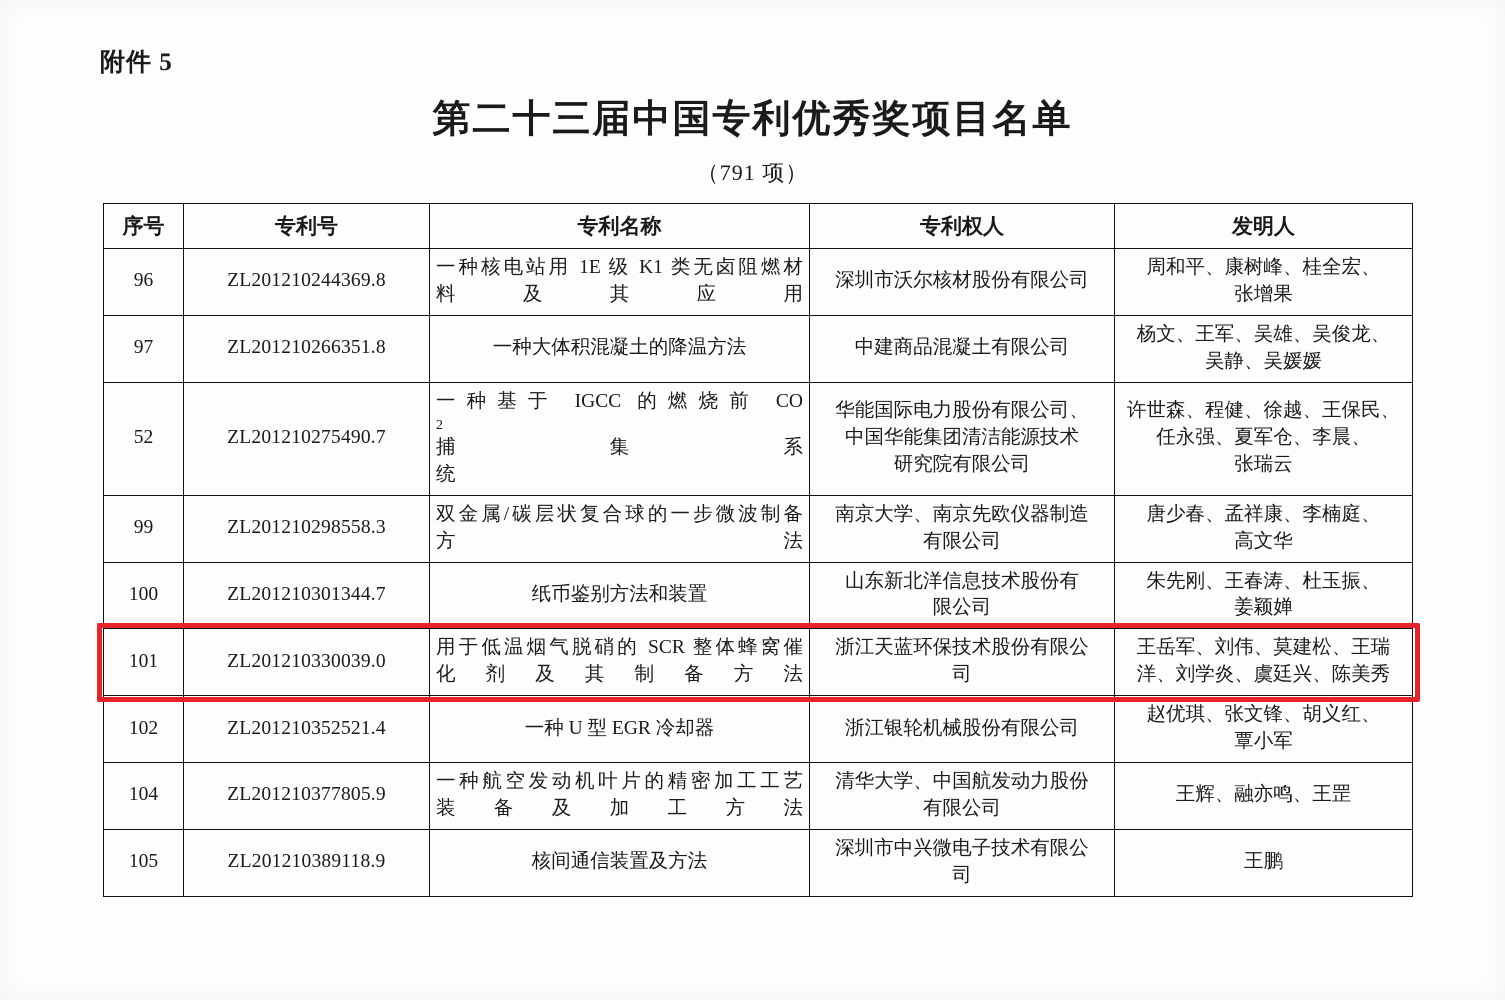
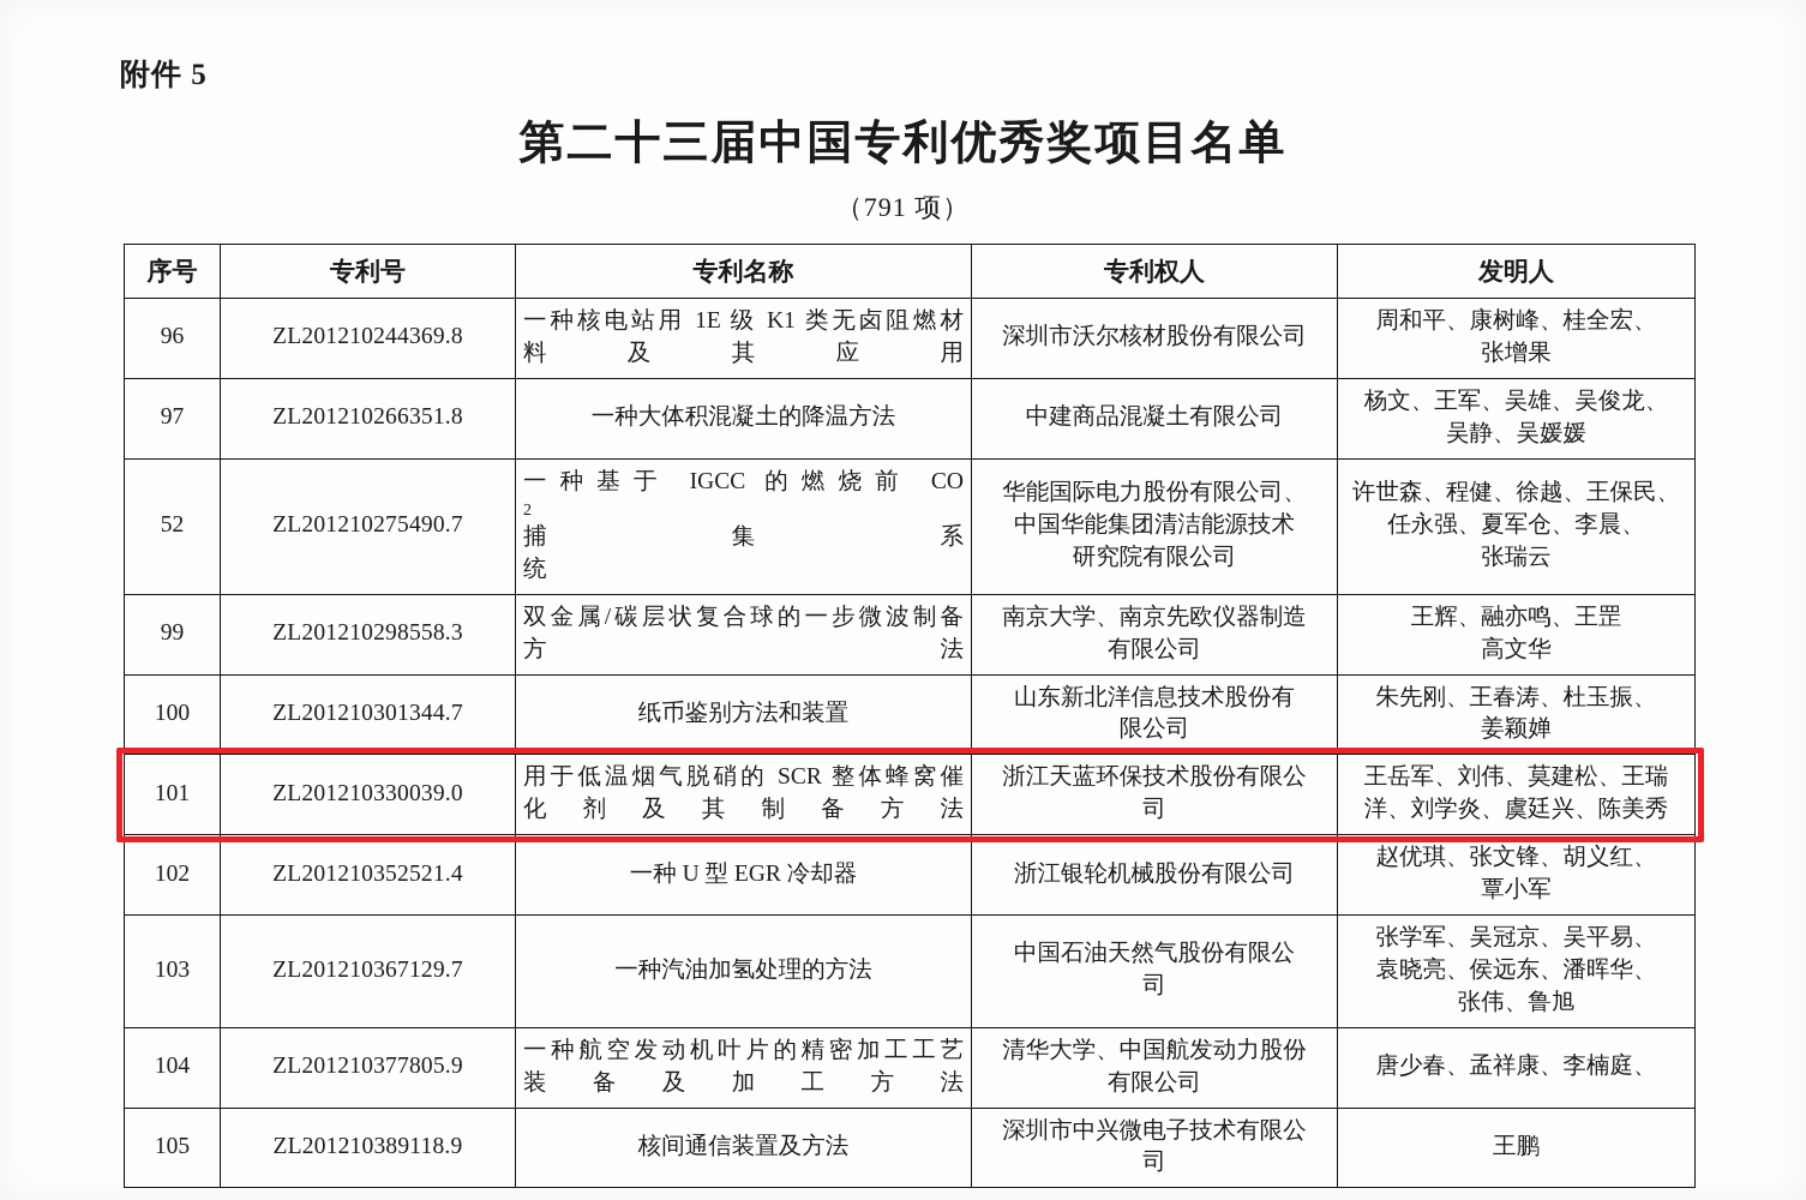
  附件 5
  第二十三届中国专利优秀奖项目名单
  （791 项）
  序号	专利号	专利名称	专利权人	发明人
  96	ZL201210244369.8	一种核电站用 1E 级 K1 类无卤阻燃材料及其应用	深圳市沃尔核材股份有限公司	周和平、康树峰、桂全宏、张增果
  97	ZL201210266351.8	一种大体积混凝土的降温方法	中建商品混凝土有限公司	杨文、王军、吴雄、吴俊龙、吴静、吴媛媛
  52	ZL201210275490.7	一种基于 IGCC 的燃烧前 CO2 捕集系统	华能国际电力股份有限公司、中国华能集团清洁能源技术研究院有限公司	许世森、程健、徐越、王保民、任永强、夏军仓、李晨、张瑞云
- 99	ZL201210298558.3	双金属/碳层状复合球的一步微波制备方法	南京大学、南京先欧仪器制造有限公司	唐少春、孟祥康、李楠庭、高文华
+ 99	ZL201210298558.3	双金属/碳层状复合球的一步微波制备方法	南京大学、南京先欧仪器制造有限公司	王辉、融亦鸣、王罡高文华
  100	ZL201210301344.7	纸币鉴别方法和装置	山东新北洋信息技术股份有限公司	朱先刚、王春涛、杜玉振、姜颖婵
  101	ZL201210330039.0	用于低温烟气脱硝的 SCR 整体蜂窝催化剂及其制备方法	浙江天蓝环保技术股份有限公司	王岳军、刘伟、莫建松、王瑞洋、刘学炎、虞廷兴、陈美秀
  102	ZL201210352521.4	一种 U 型 EGR 冷却器	浙江银轮机械股份有限公司	赵优琪、张文锋、胡义红、覃小军
+ 103	ZL201210367129.7	一种汽油加氢处理的方法	中国石油天然气股份有限公司	张学军、吴冠京、吴平易、袁晓亮、侯远东、潘晖华、张伟、鲁旭
- 104	ZL201210377805.9	一种航空发动机叶片的精密加工工艺装备及加工方法	清华大学、中国航发动力股份有限公司	王辉、融亦鸣、王罡
+ 104	ZL201210377805.9	一种航空发动机叶片的精密加工工艺装备及加工方法	清华大学、中国航发动力股份有限公司	唐少春、孟祥康、李楠庭、
  105	ZL201210389118.9	核间通信装置及方法	深圳市中兴微电子技术有限公司	王鹏
